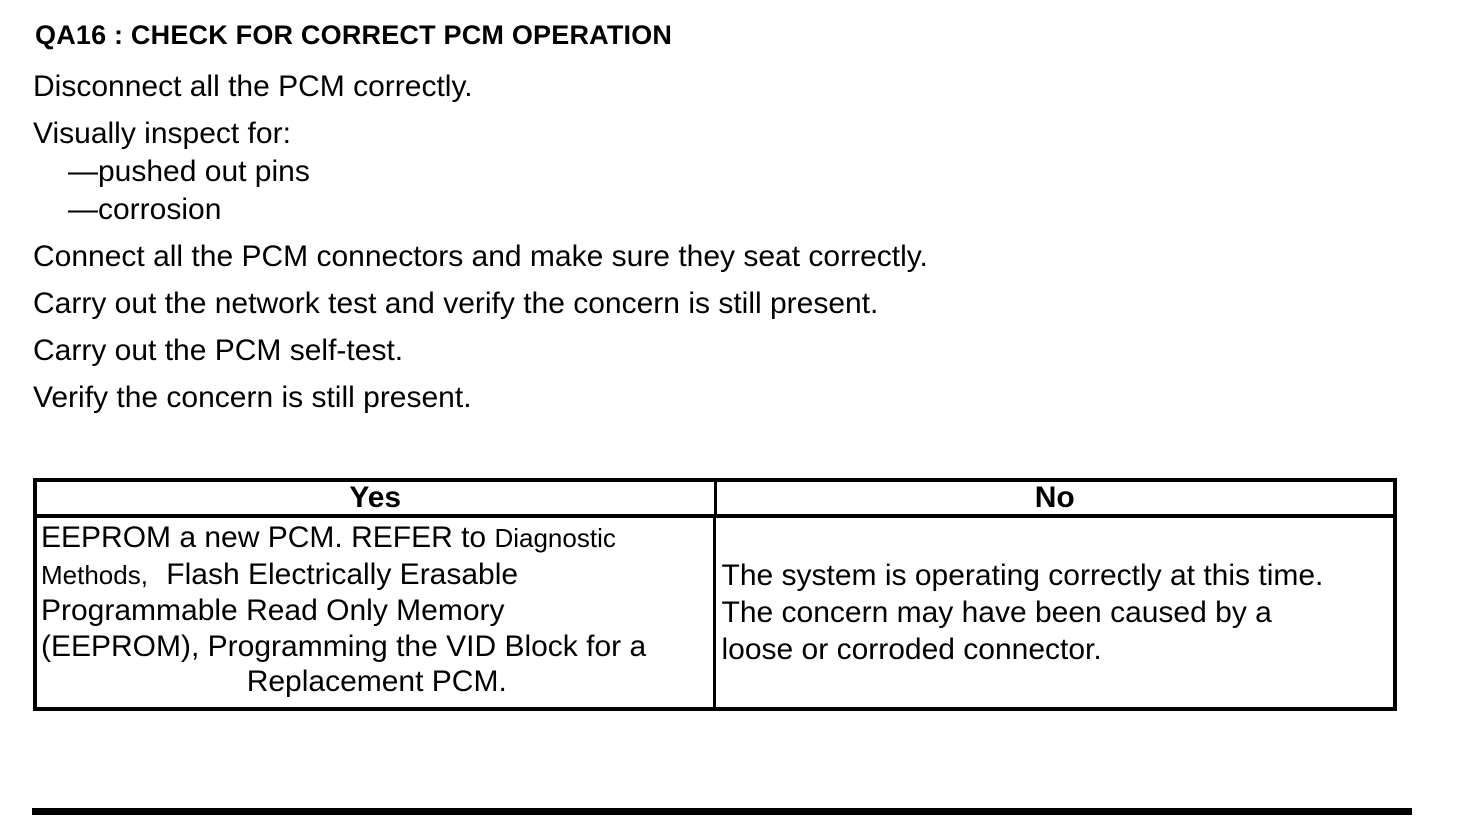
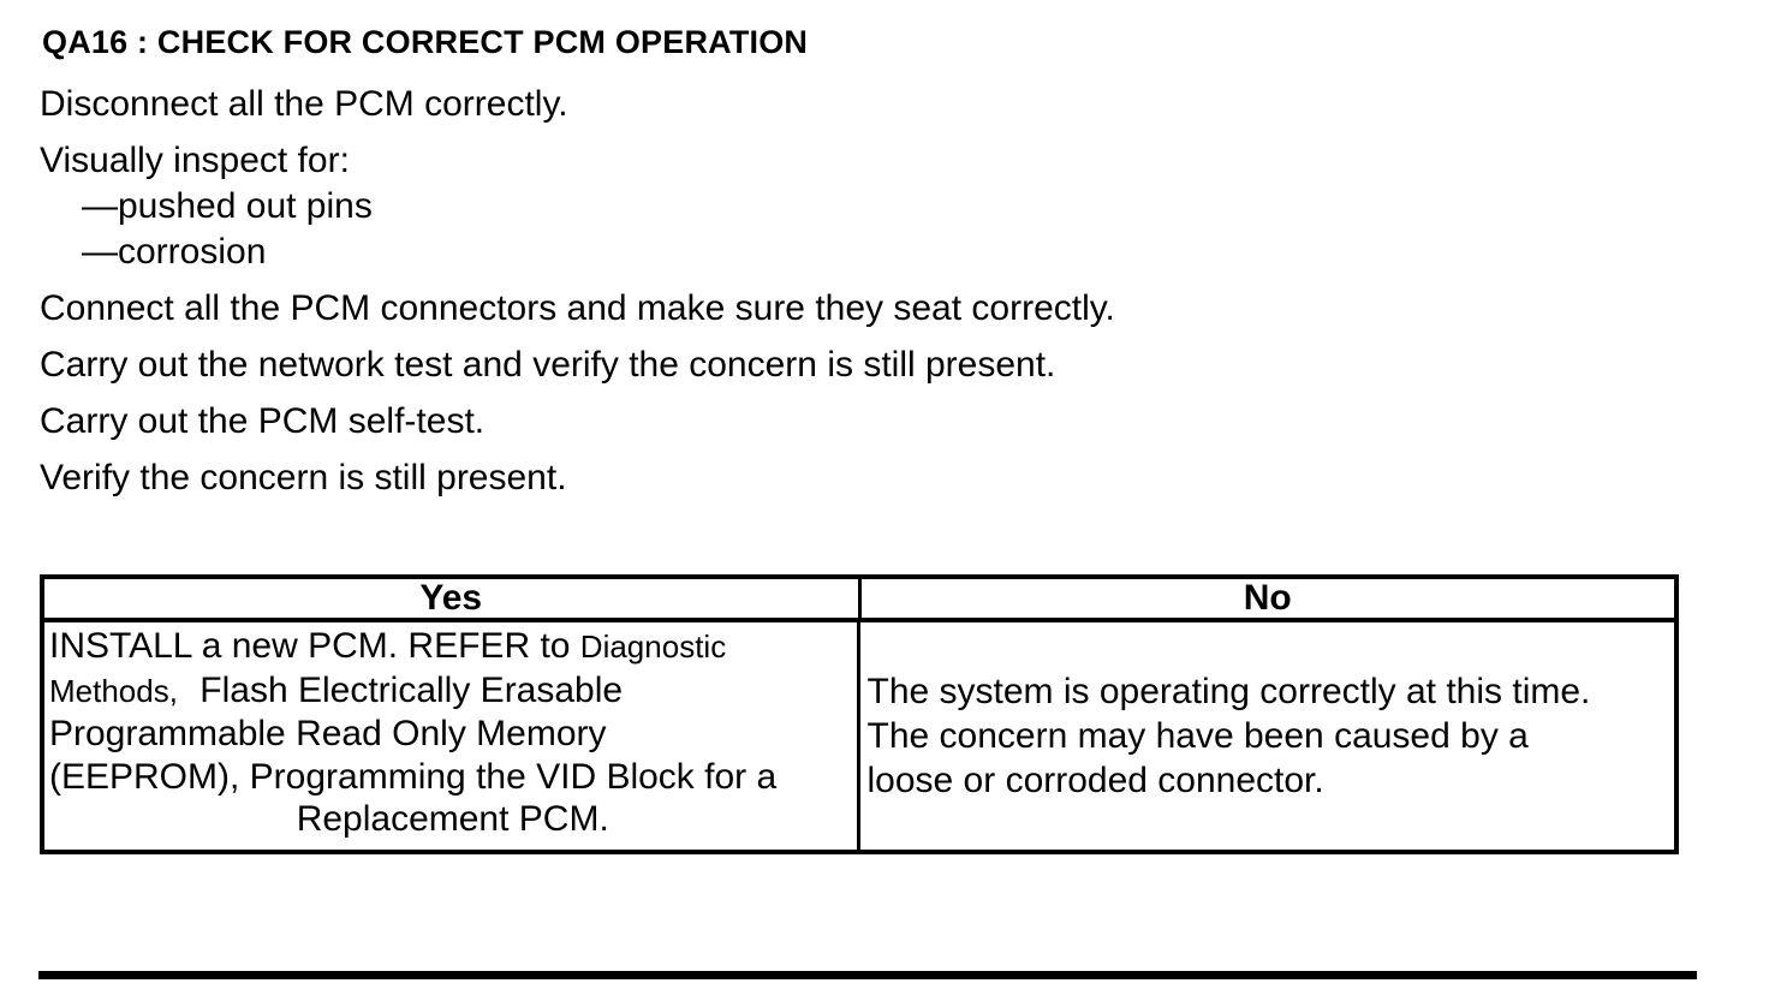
  QA16 : CHECK FOR CORRECT PCM OPERATION
  Disconnect all the PCM correctly.
  Visually inspect for:
  —pushed out pins
  —corrosion
  Connect all the PCM connectors and make sure they seat correctly.
  Carry out the network test and verify the concern is still present.
  Carry out the PCM self-test.
  Verify the concern is still present.
  Yes
  No
- EEPROM a new PCM. REFER to Diagnostic
+ INSTALL a new PCM. REFER to Diagnostic
  Methods, Flash Electrically Erasable
  Programmable Read Only Memory
  (EEPROM), Programming the VID Block for a
  Replacement PCM.
  The system is operating correctly at this time.
  The concern may have been caused by a
  loose or corroded connector.
